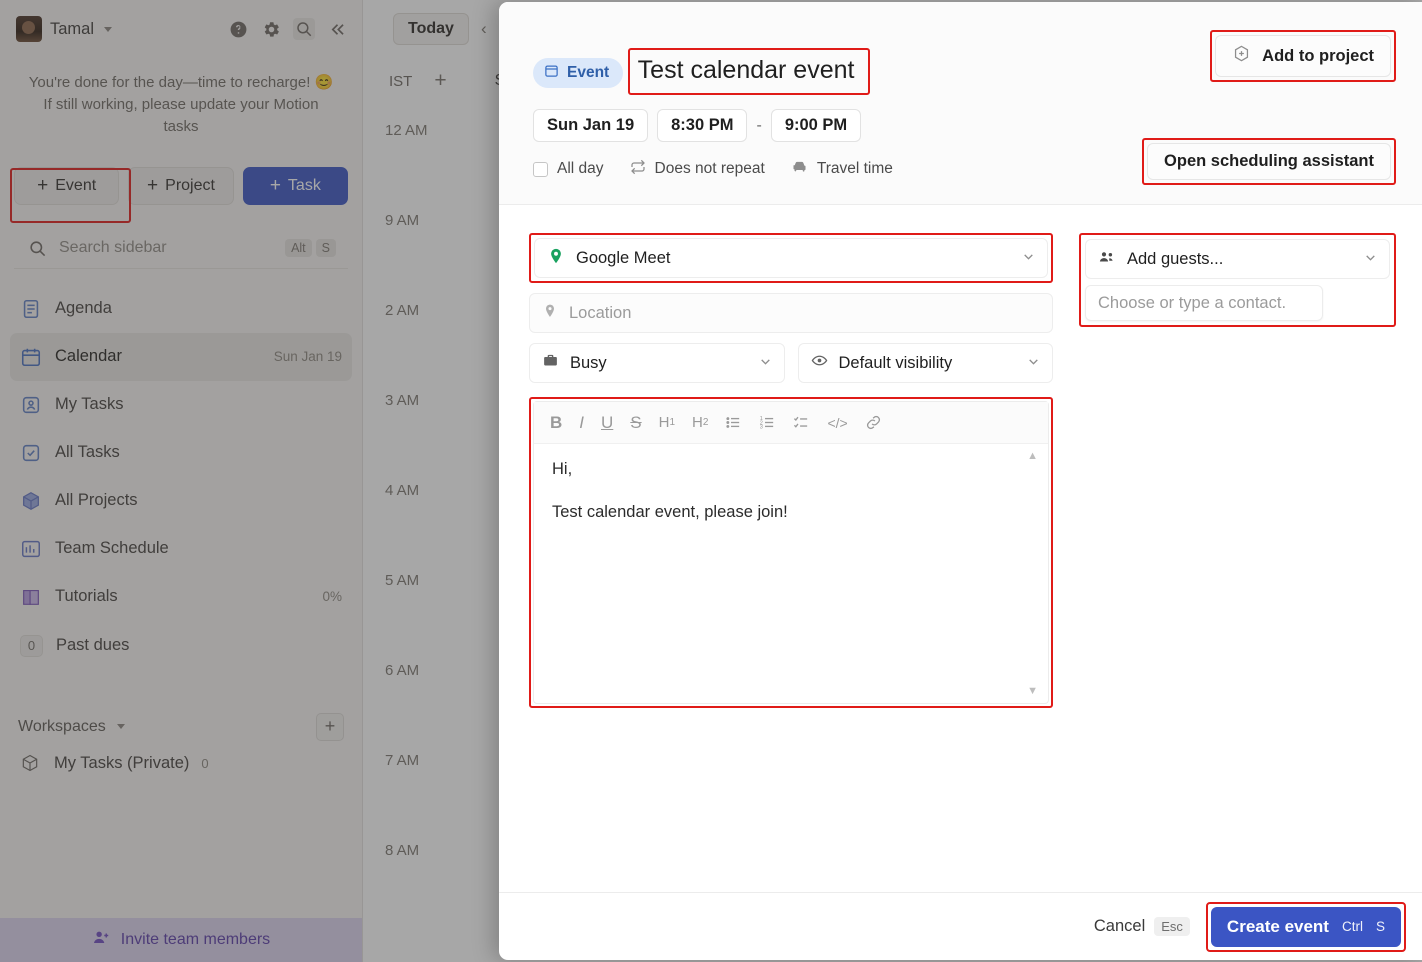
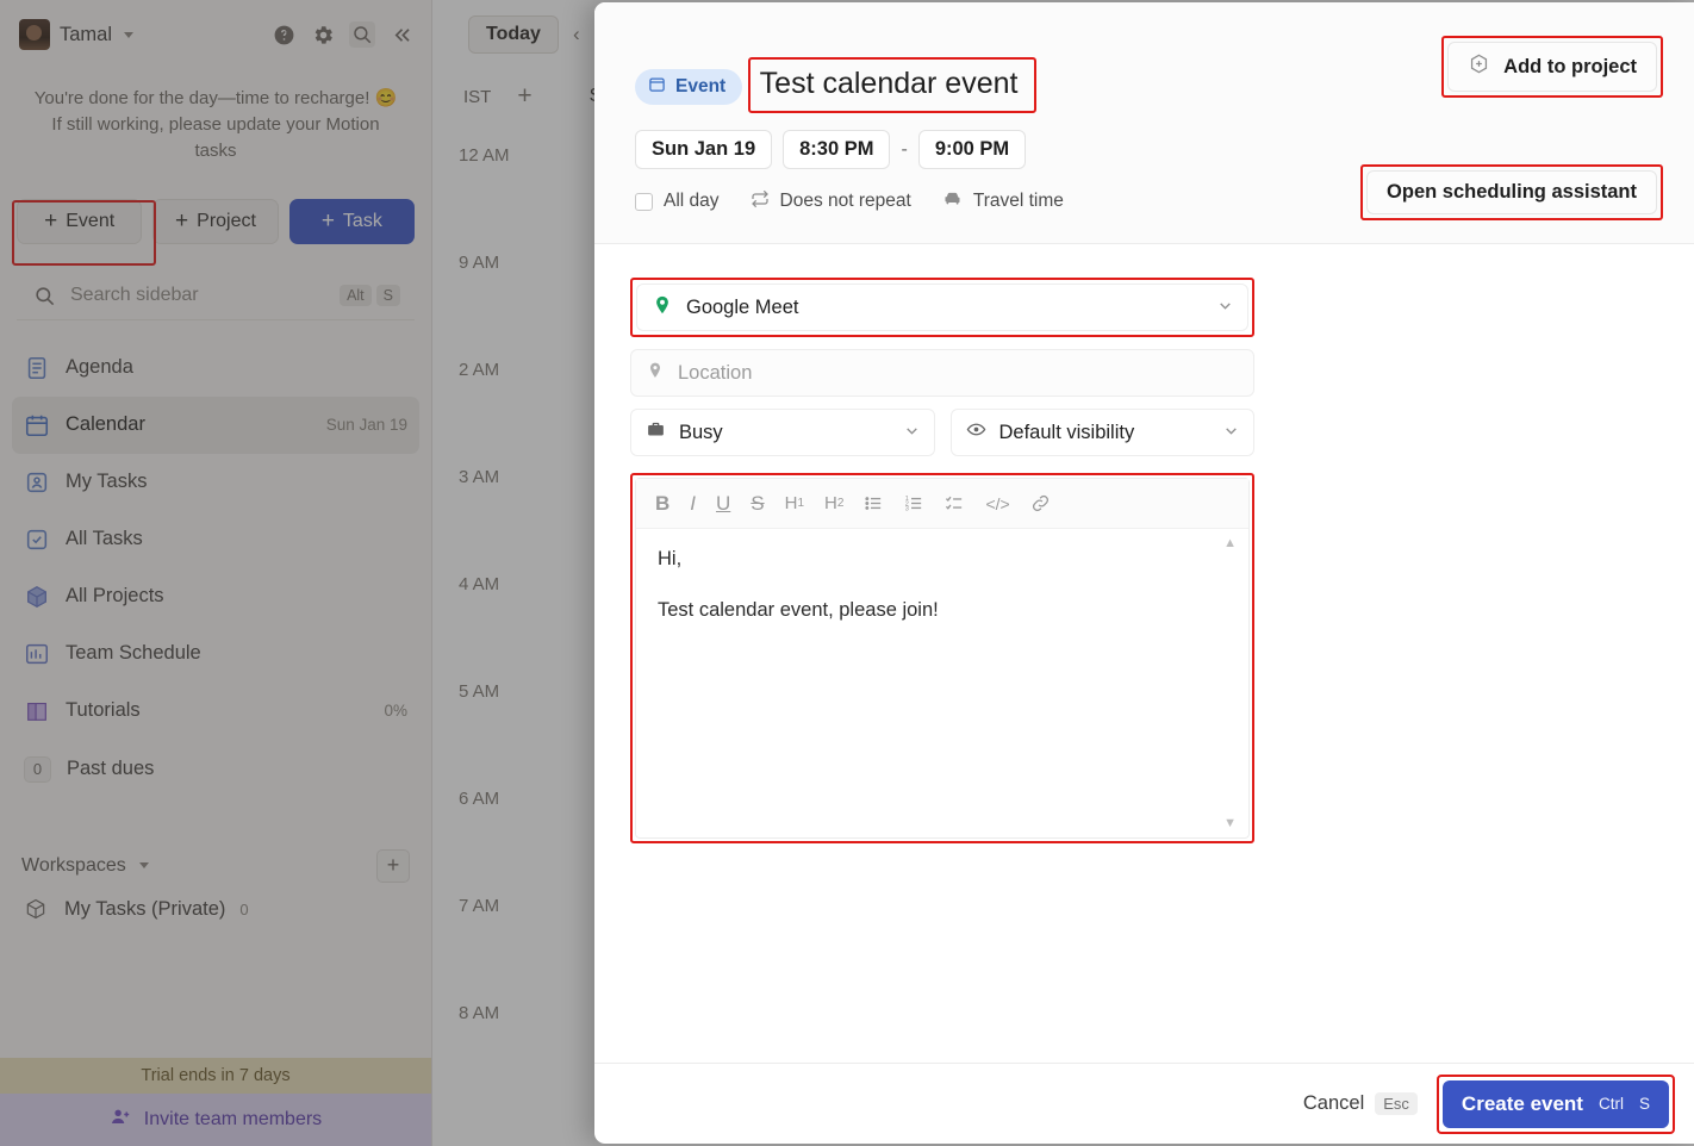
  Tamal
  You're done for the day—time to recharge! 😊 If still working, please update your Motion tasks
  +
  Event
  +
  Project
  +
  Task
  Search sidebar
  Alt
  S
  Agenda
  Calendar
  Sun Jan 19
  My Tasks
  All Tasks
  All Projects
  Team Schedule
  Tutorials
  0%
  0
  Past dues
  Workspaces
  +
  My Tasks (Private)
  0
+ Trial ends in 7 days
  Invite team members
  Today
  ‹
  IST
  +
  12 AM
  9 AM
  2 AM
  3 AM
  4 AM
  5 AM
  6 AM
  7 AM
  8 AM
  Event
  Test calendar event
  Sun Jan 19
  8:30 PM
  -
  9:00 PM
  All day
  Does not repeat
  Travel time
  Add to project
  Open scheduling assistant
  Google Meet
  Location
  Busy
  Default visibility
  B
  I
  U
  S
  H
  1
  H
  2
  </>
  Hi,
  Test calendar event, please join!
  ▲
  ▼
- Add guests...
- Choose or type a contact.
  Cancel
  Esc
  Create event
  Ctrl
  S
